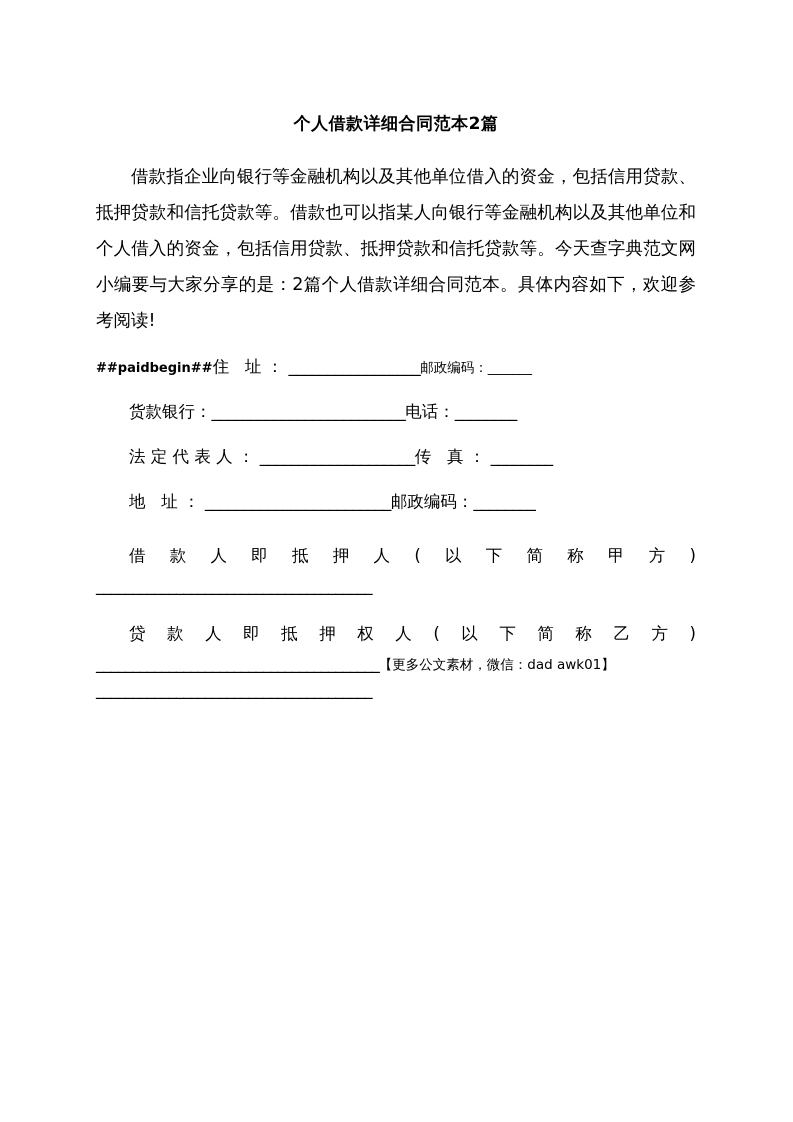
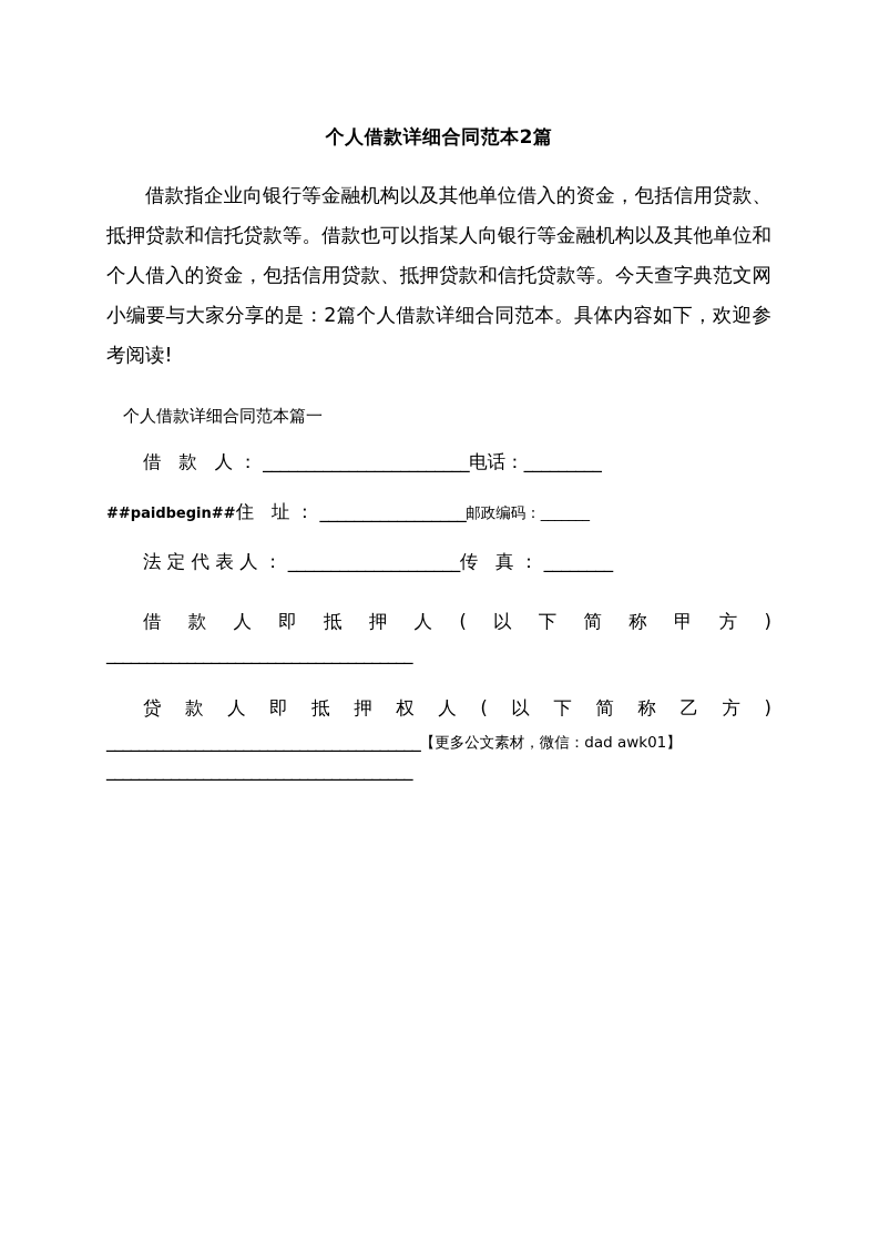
  个人借款详细合同范本2篇
  借款指企业向银行等金融机构以及其他单位借入的资金，包括信用贷款、抵押贷款和信托贷款等。借款也可以指某人向银行等金融机构以及其他单位和个人借入的资金，包括信用贷款、抵押贷款和信托贷款等。今天查字典范文网小编要与大家分享的是：2篇个人借款详细合同范本。具体内容如下，欢迎参考阅读!
+ 个人借款详细合同范本篇一
+ 借 款 人：________________________电话：_________
  ##paidbegin##住 址：_________________邮政编码：_______
- 货款银行：_________________________电话：________
  法定代表人：____________________传 真：________
- 地 址：________________________邮政编码：________
  借款人即抵押人(以下简称甲方)
  ______________________________________
  贷款人即抵押权人(以下简称乙方)
  _______________________________________【更多公文素材，微信：dad awk01】
  ______________________________________
